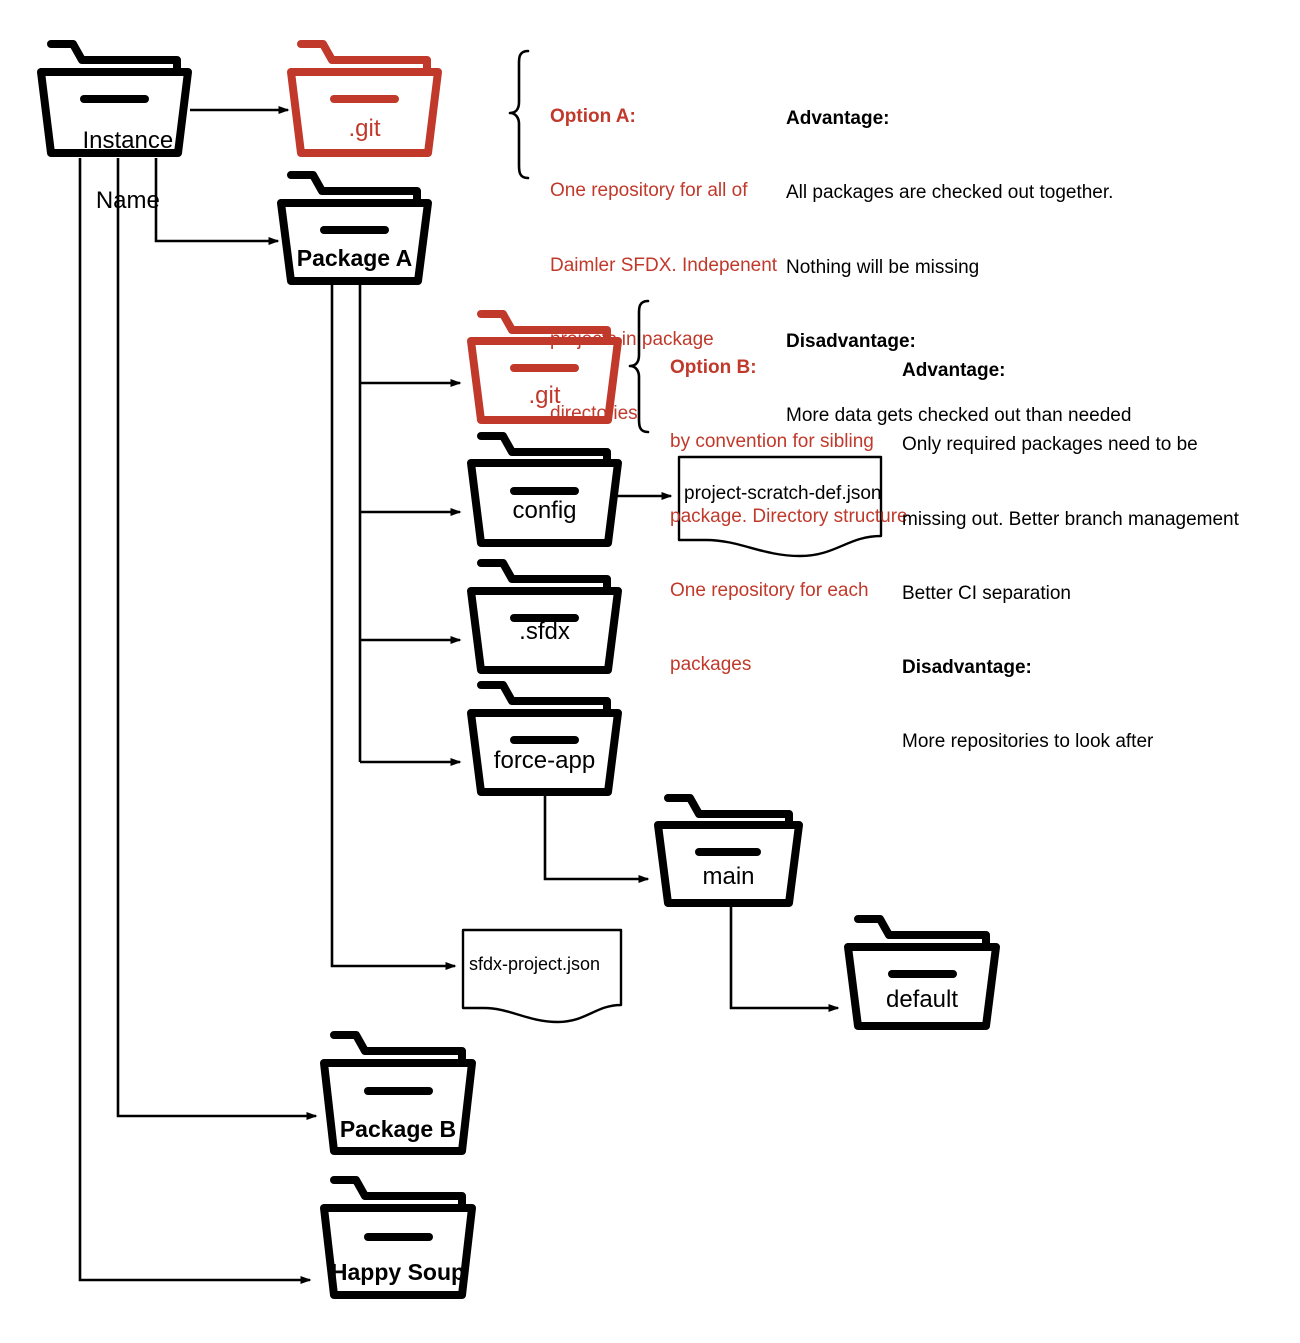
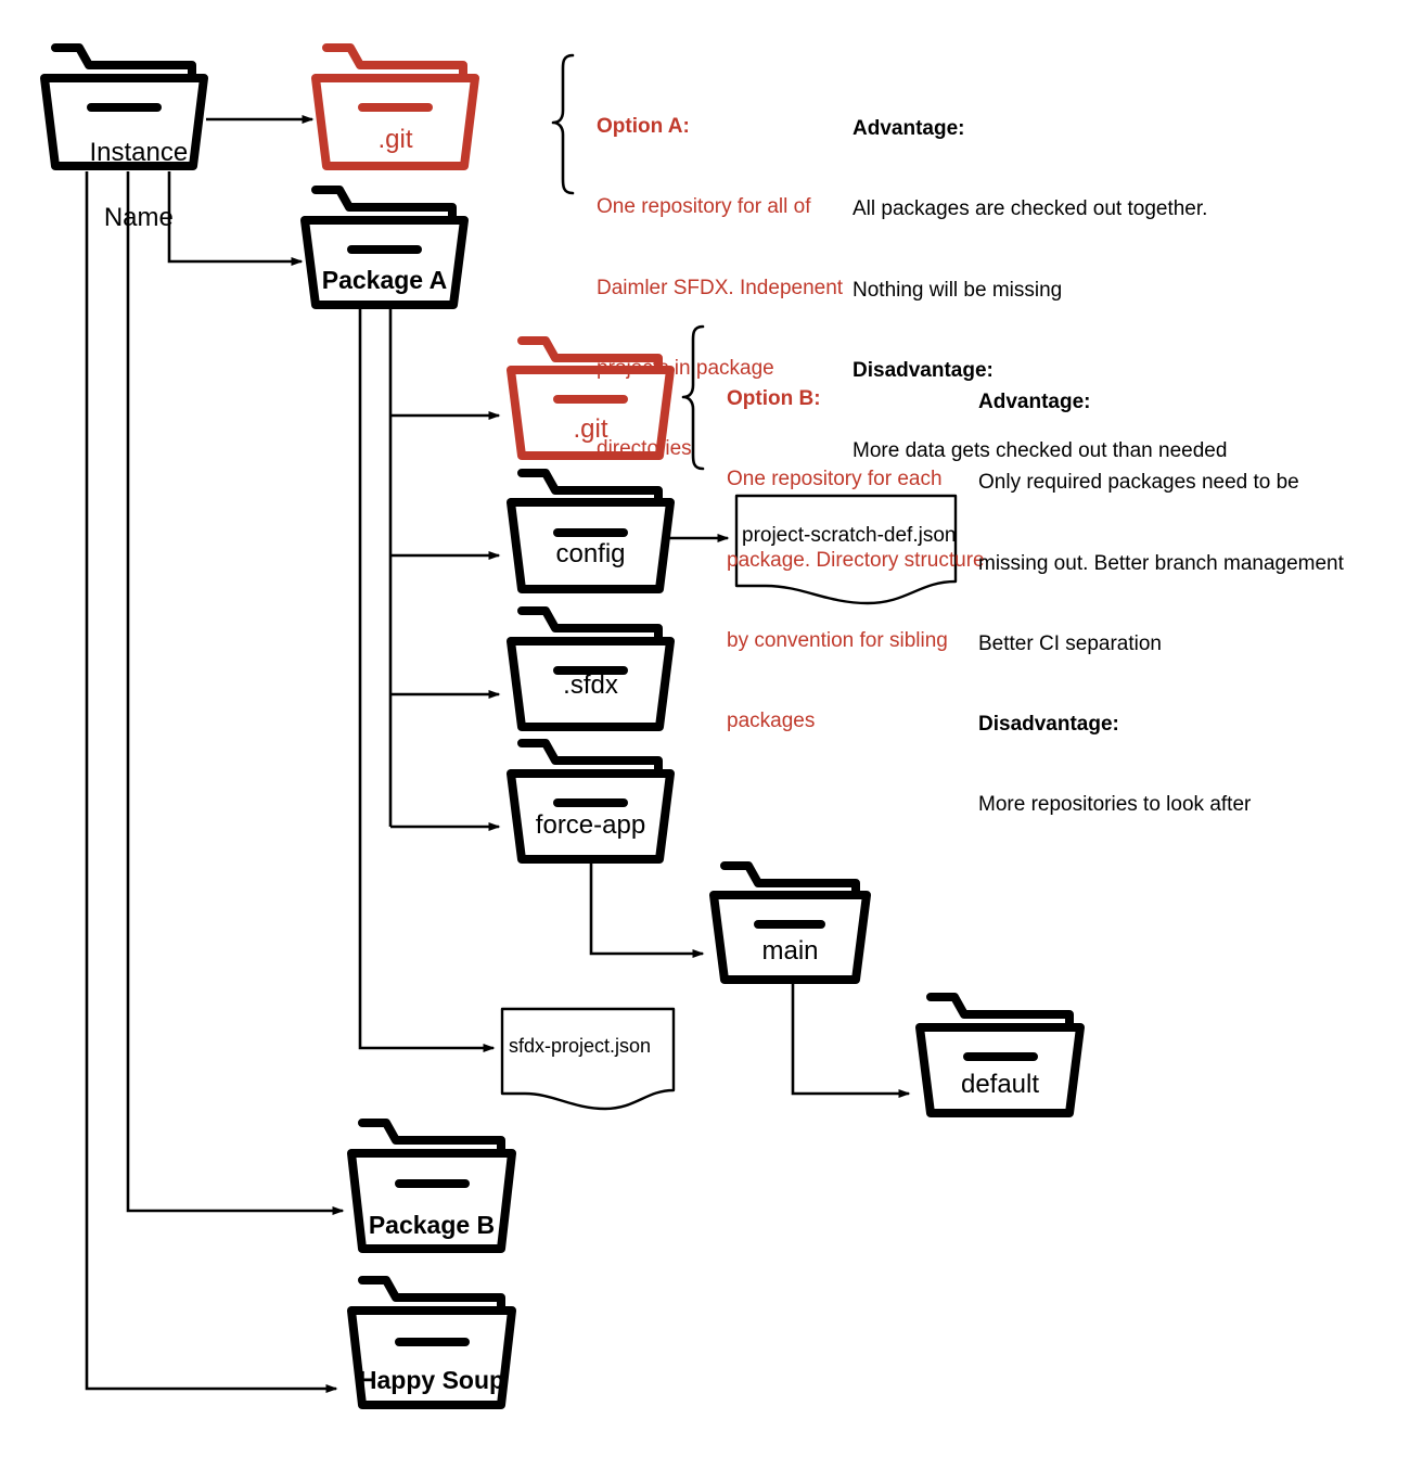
  Instance
  Name
  .git
  Package A
  .git
  config
  .sfdx
  force-app
  main
  default
  Package B
  Happy Soup
  project-scratch-def.json
  sfdx-project.json
  Option A:
  One repository for all of
  Daimler SFDX. Indepenent
  projects in package
  directories
  Advantage:
  All packages are checked out together.
  Nothing will be missing
  Disadvantage:
  More data gets checked out than needed
  Option B:
- by convention for sibling
+ One repository for each
  package. Directory structure
- One repository for each
+ by convention for sibling
  packages
  Advantage:
  Only required packages need to be
  missing out. Better branch management
  Better CI separation
  Disadvantage:
  More repositories to look after
